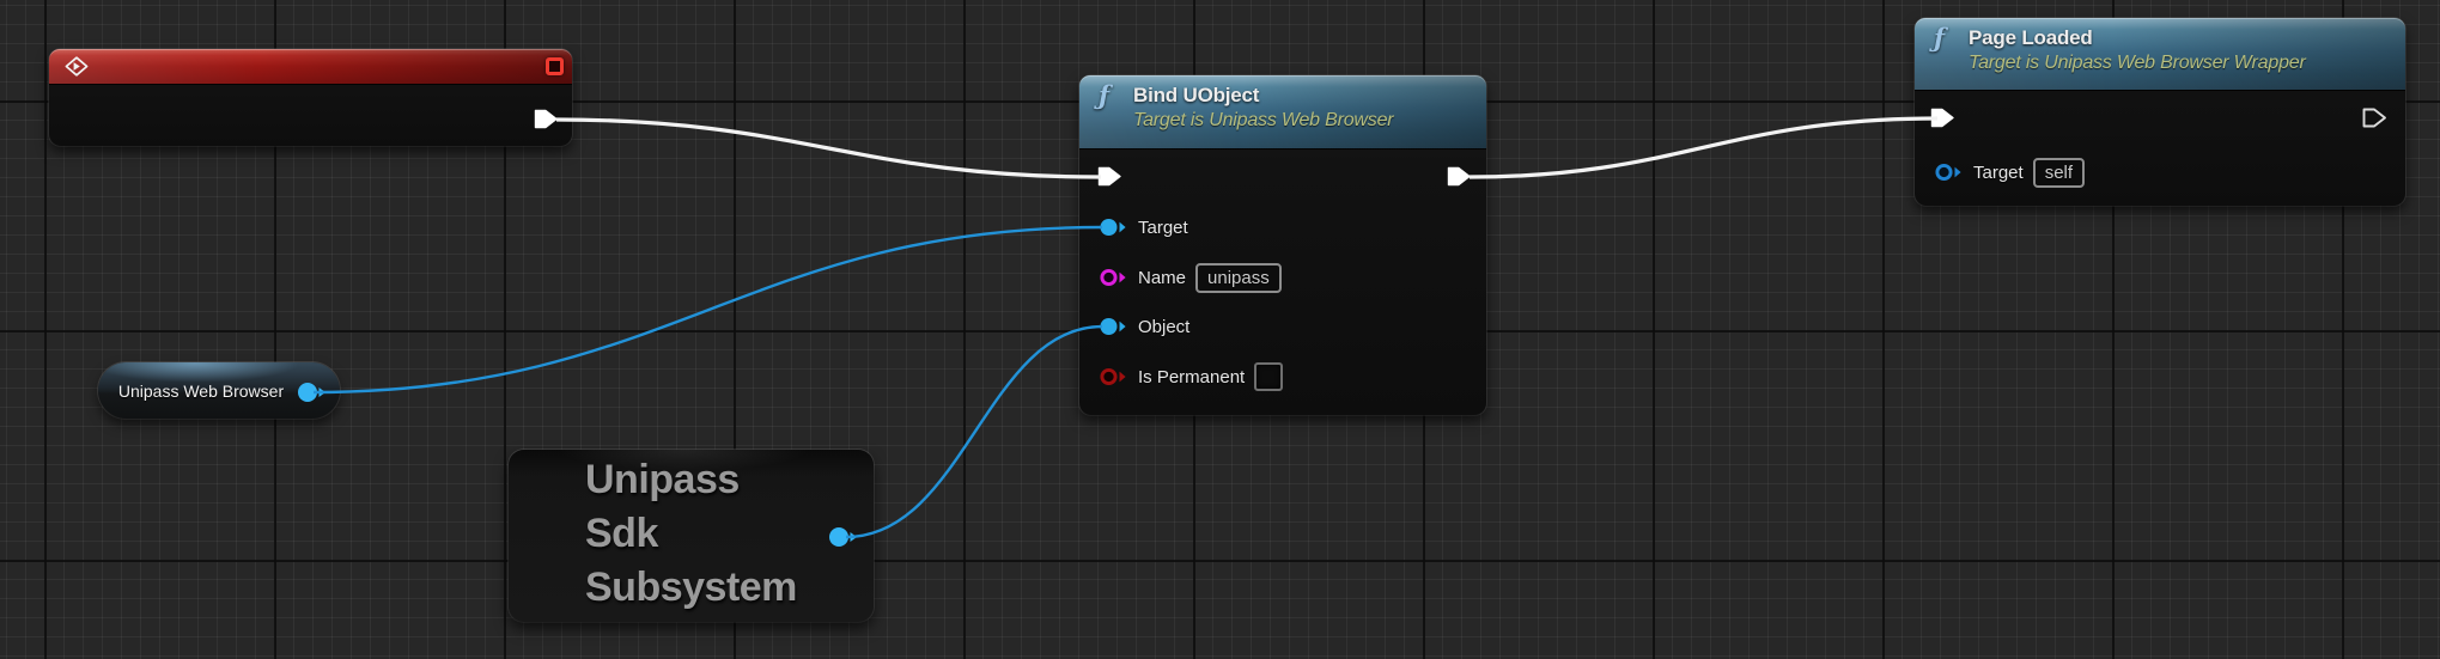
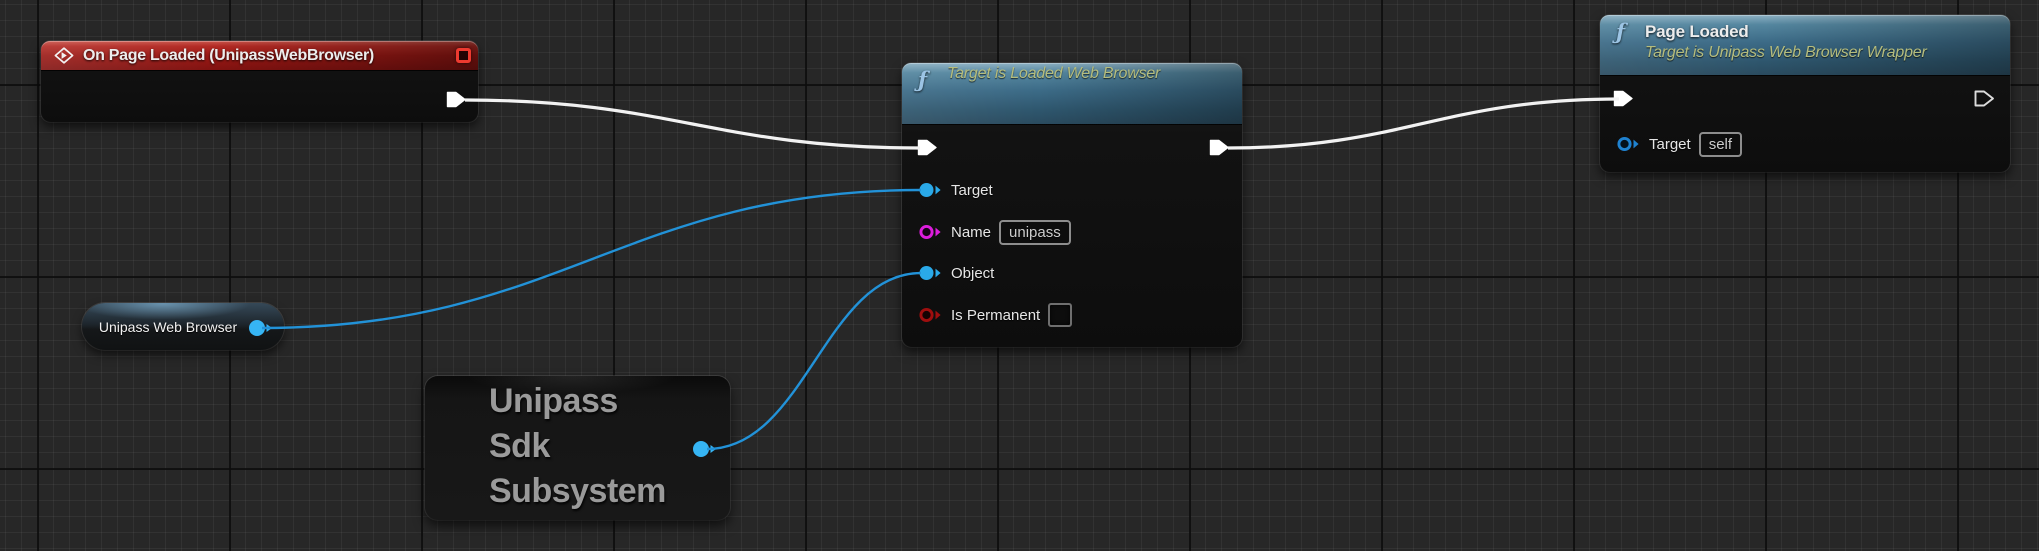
+ On Page Loaded (UnipassWebBrowser)
  ƒ
- Bind UObject
- Target is Unipass Web Browser
+ Target is Loaded Web Browser
  Target
  Name
  unipass
  Object
  Is Permanent
  ƒ
  Page Loaded
  Target is Unipass Web Browser Wrapper
  Target
  self
  Unipass Web Browser
  Unipass
  Sdk
  Subsystem
